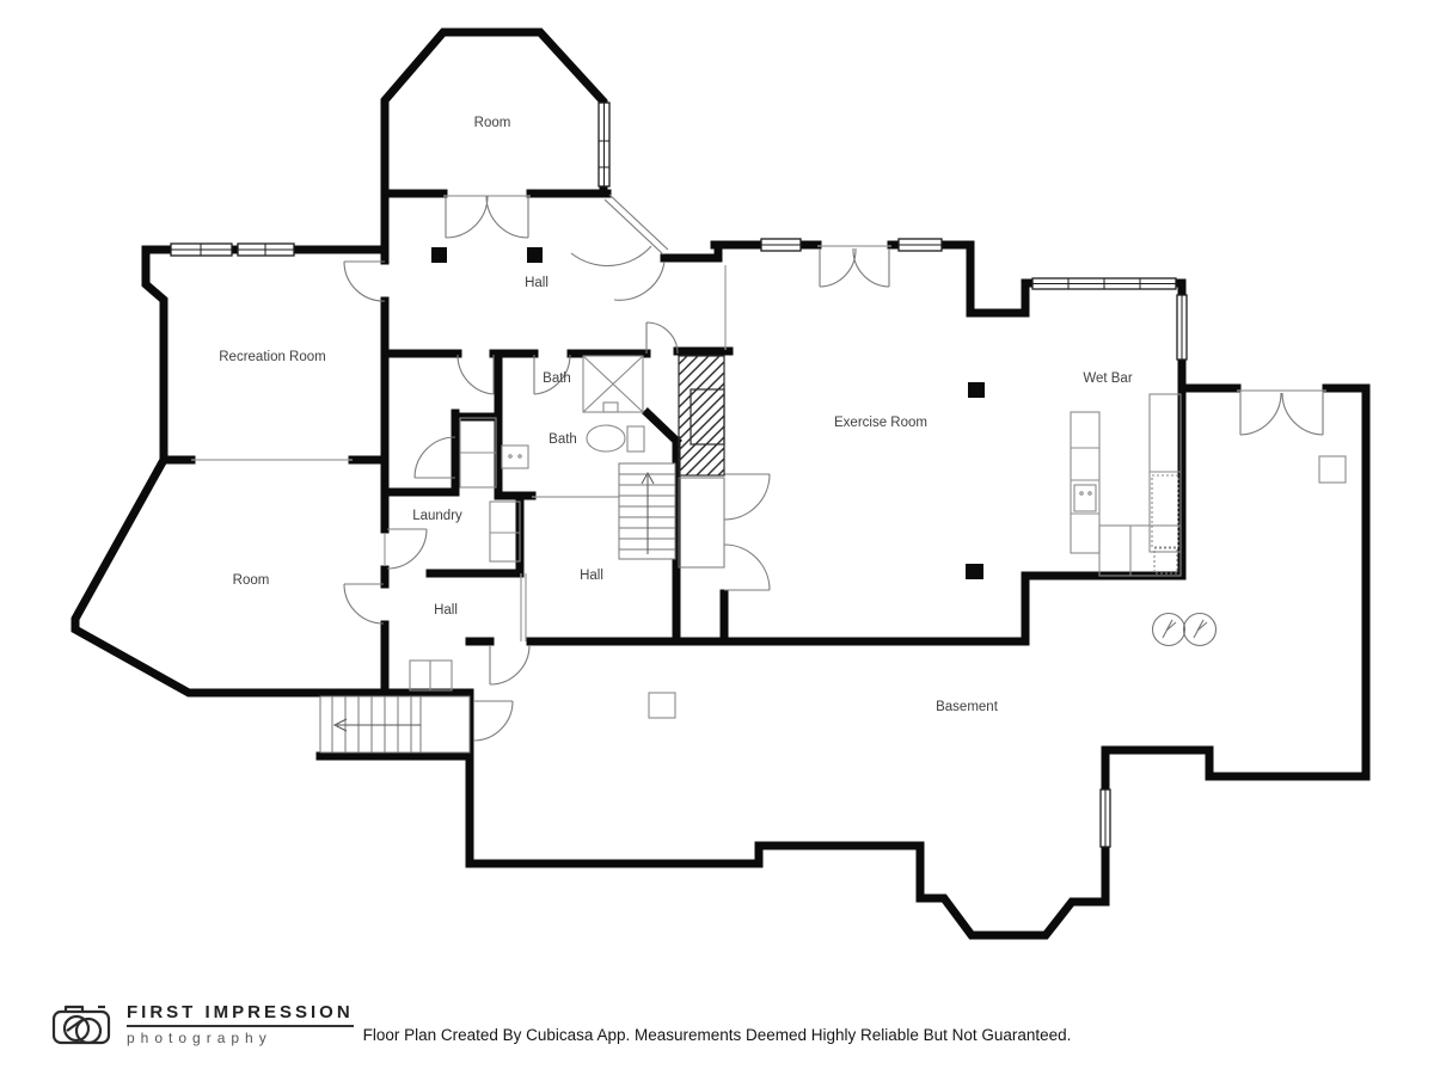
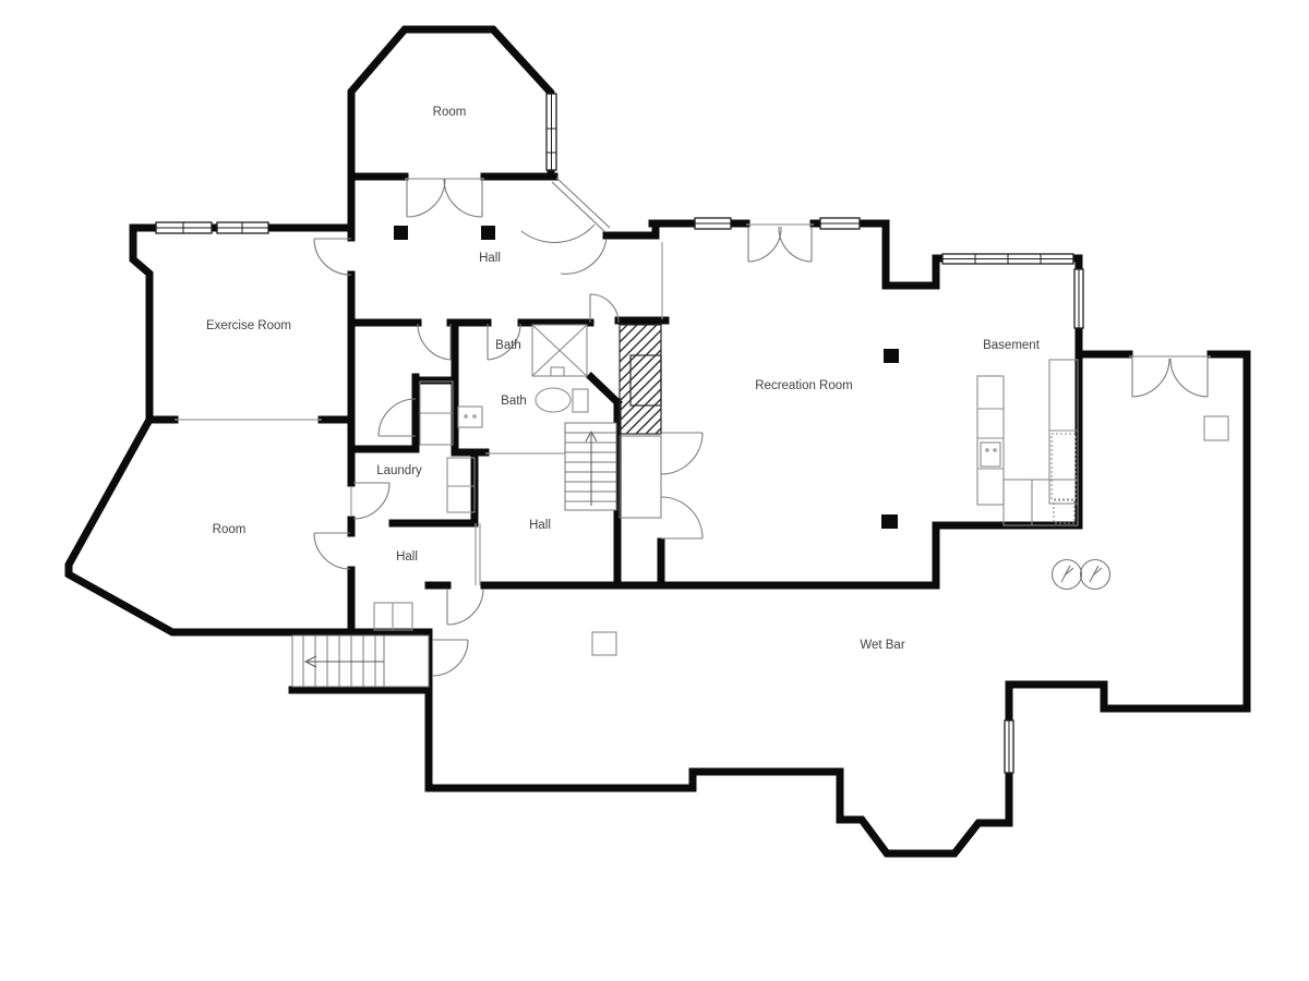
  Room
  Hall
- Recreation Room
+ Exercise Room
  Bath
  Bath
- Wet Bar
+ Basement
- Exercise Room
+ Recreation Room
  Laundry
  Room
  Hall
  Hall
- Basement
+ Wet Bar
- FIRST IMPRESSION
- photography
- Floor Plan Created By Cubicasa App. Measurements Deemed Highly Reliable But Not Guaranteed.
